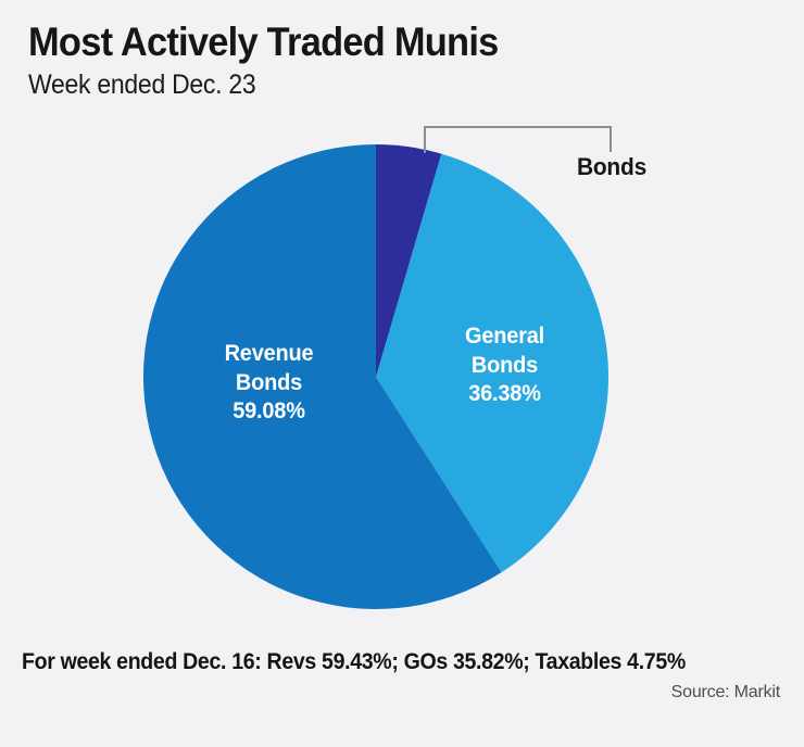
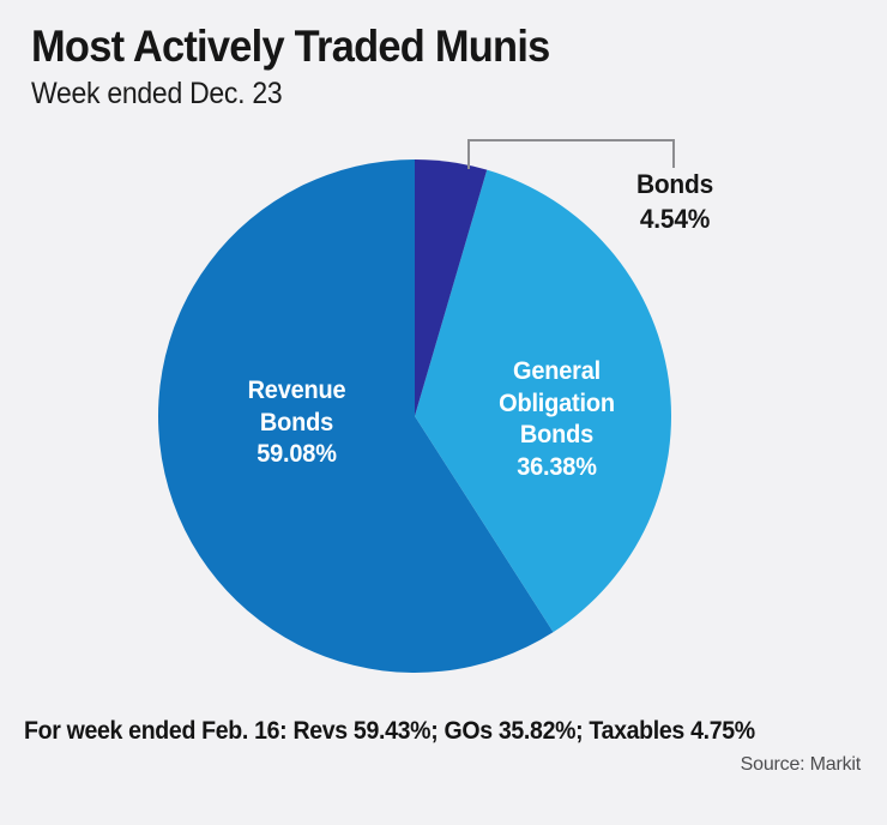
  Most Actively Traded Munis
  Week ended Dec. 23
  Revenue
  Bonds
  59.08%
  General
+ Obligation
  Bonds
  36.38%
  Bonds
+ 4.54%
- For week ended Dec. 16: Revs 59.43%; GOs 35.82%; Taxables 4.75%
+ For week ended Feb. 16: Revs 59.43%; GOs 35.82%; Taxables 4.75%
  Source: Markit
